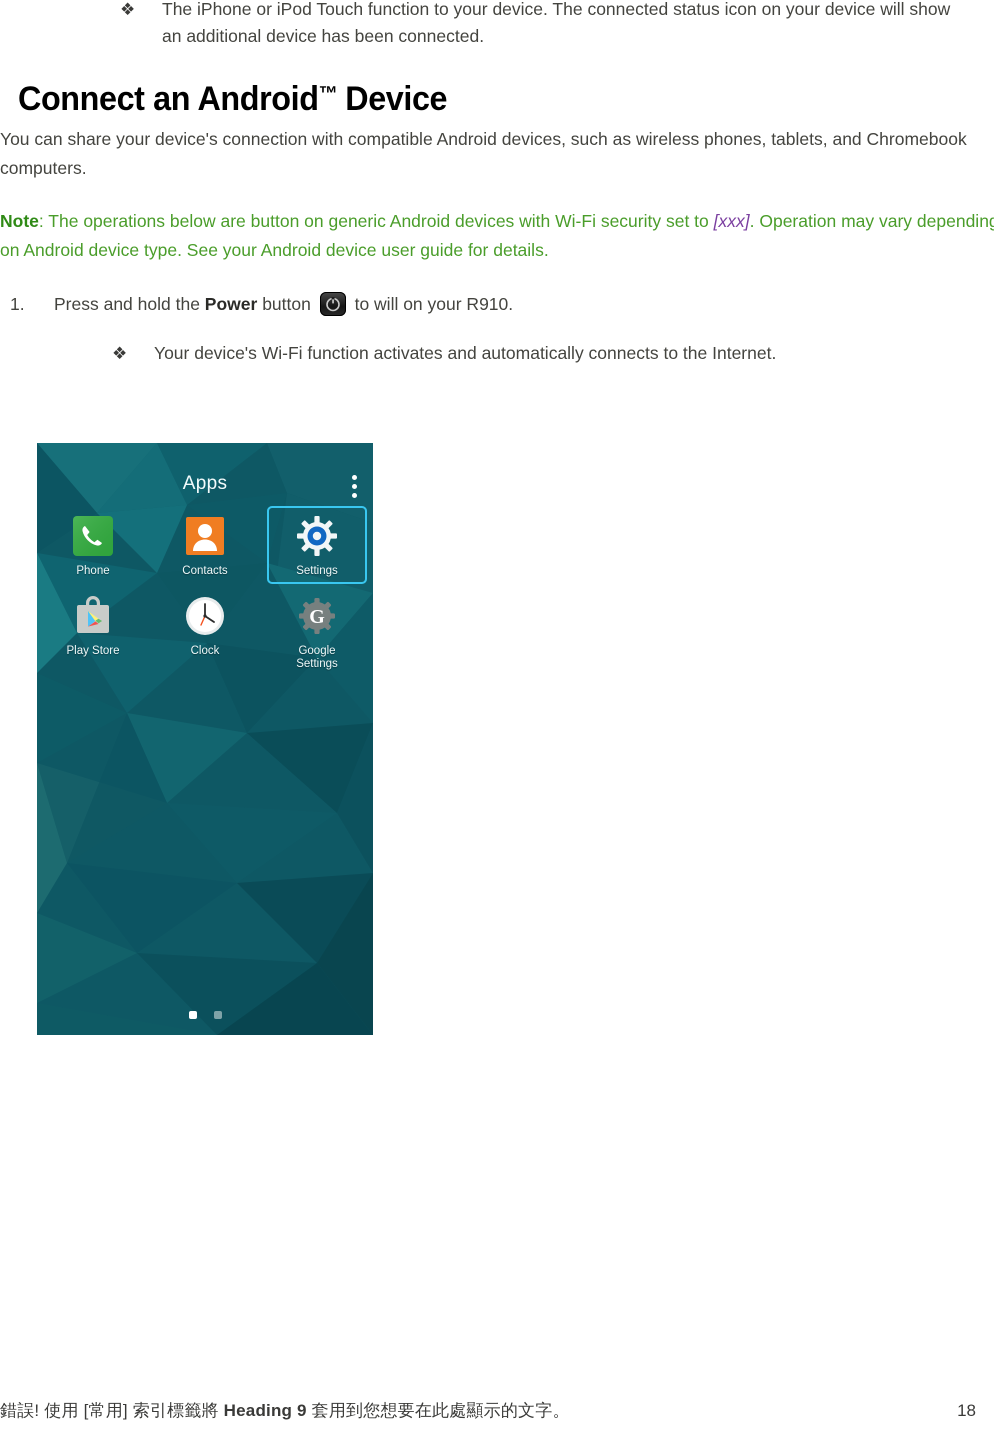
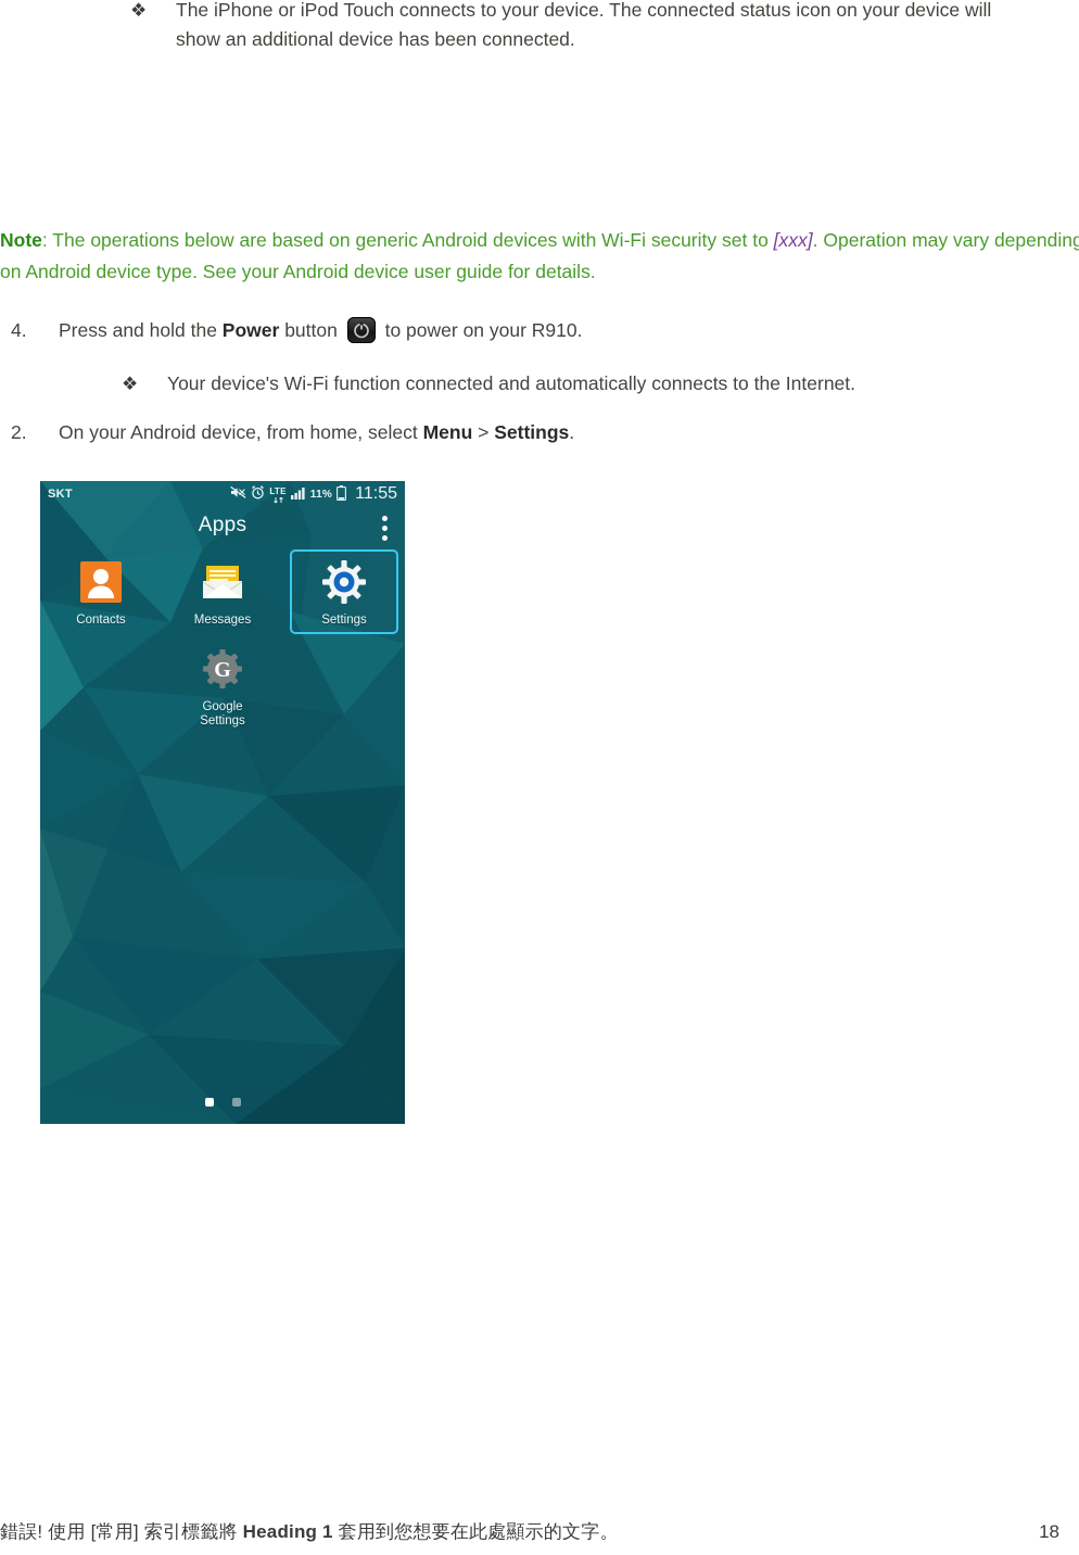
  ❖
- The iPhone or iPod Touch function to your device. The connected status icon on your device will show an additional device has been connected.
+ The iPhone or iPod Touch connects to your device. The connected status icon on your device will show an additional device has been connected.
- Connect an Android™ Device
- You can share your device's connection with compatible Android devices, such as wireless phones, tablets, and Chromebook computers.
- Note: The operations below are button on generic Android devices with Wi-Fi security set to [xxx]. Operation may vary dependin on Android device type. See your Android device user guide for details.
+ Note: The operations below are based on generic Android devices with Wi-Fi security set to [xxx]. Operation may vary depending on Android device type. See your Android device user guide for details.
- 1.
+ 4.
- Press and hold the Power button to will on your R910.
+ Press and hold the Power button to power on your R910.
  ❖
- Your device's Wi-Fi function activates and automatically connects to the Internet.
+ Your device's Wi-Fi function connected and automatically connects to the Internet.
+ 2.
+ On your Android device, from home, select Menu > Settings.
+ SKT
+ LTE
+ 11%
+ 11:55
  Apps
- Phone
  Contacts
+ Messages
  Settings
- Play Store
- Clock
  G
  Google
  Settings
- 錯誤! 使用 [常用] 索引標籤將 Heading 9 套用到您想要在此處顯示的文字。
+ 錯誤! 使用 [常用] 索引標籤將 Heading 1 套用到您想要在此處顯示的文字。
  18
